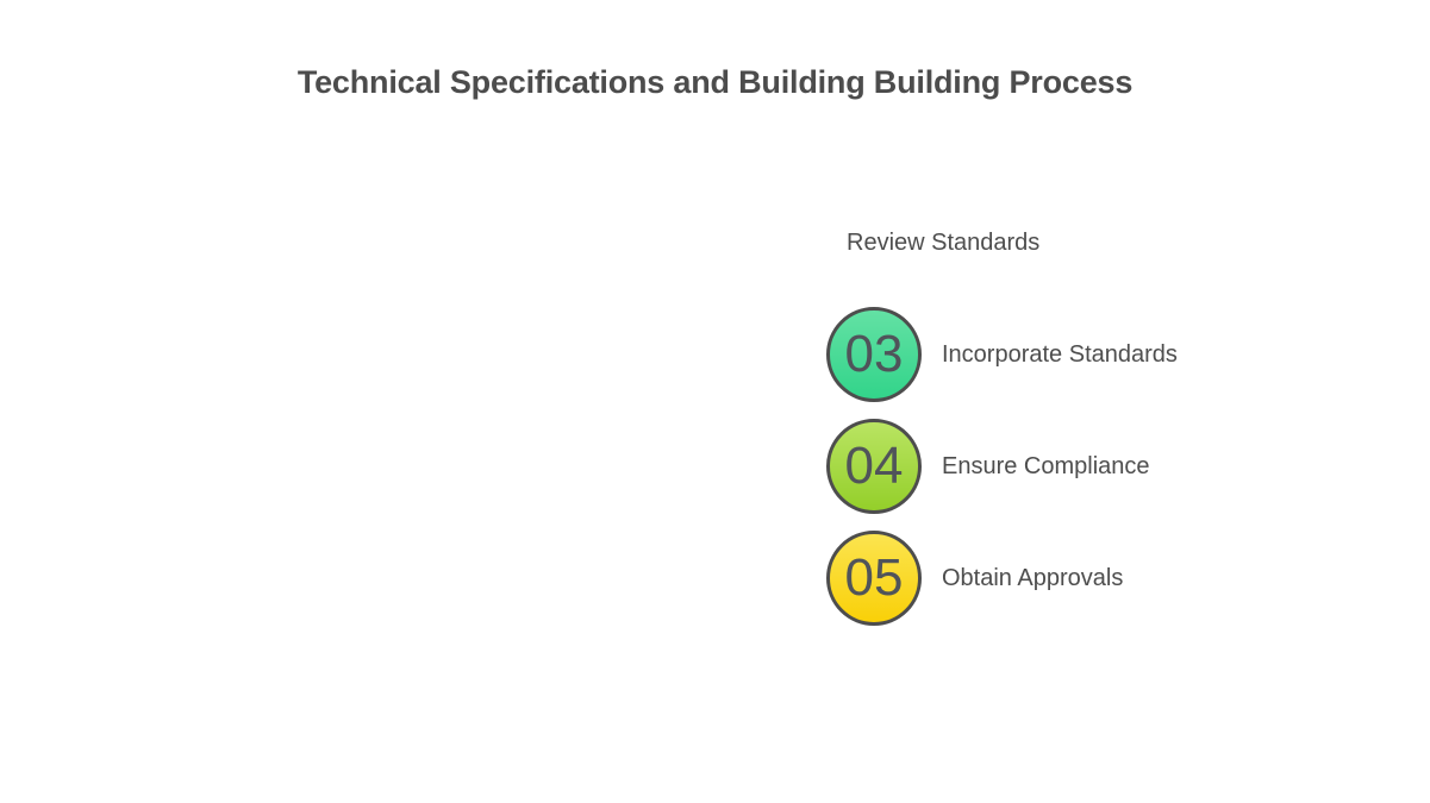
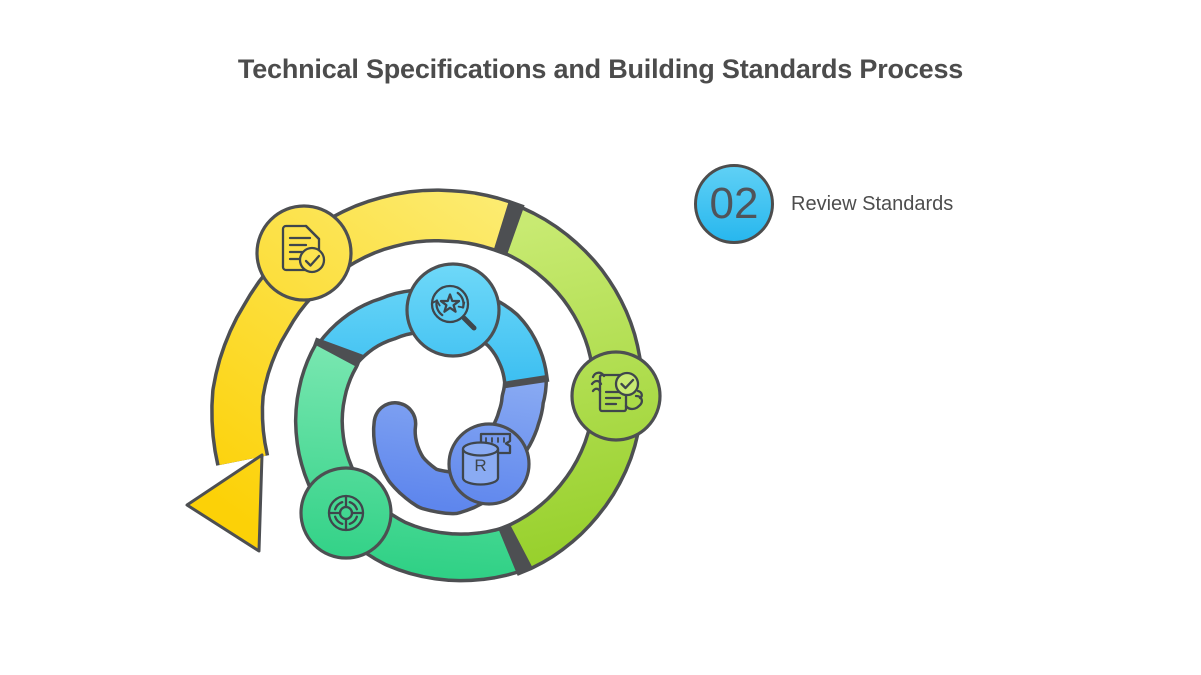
- Technical Specifications and Building Building Process
+ Technical Specifications and Building Standards Process
+ R
+ 02
  Review Standards
- 03
- Incorporate Standards
- 04
- Ensure Compliance
- 05
- Obtain Approvals
